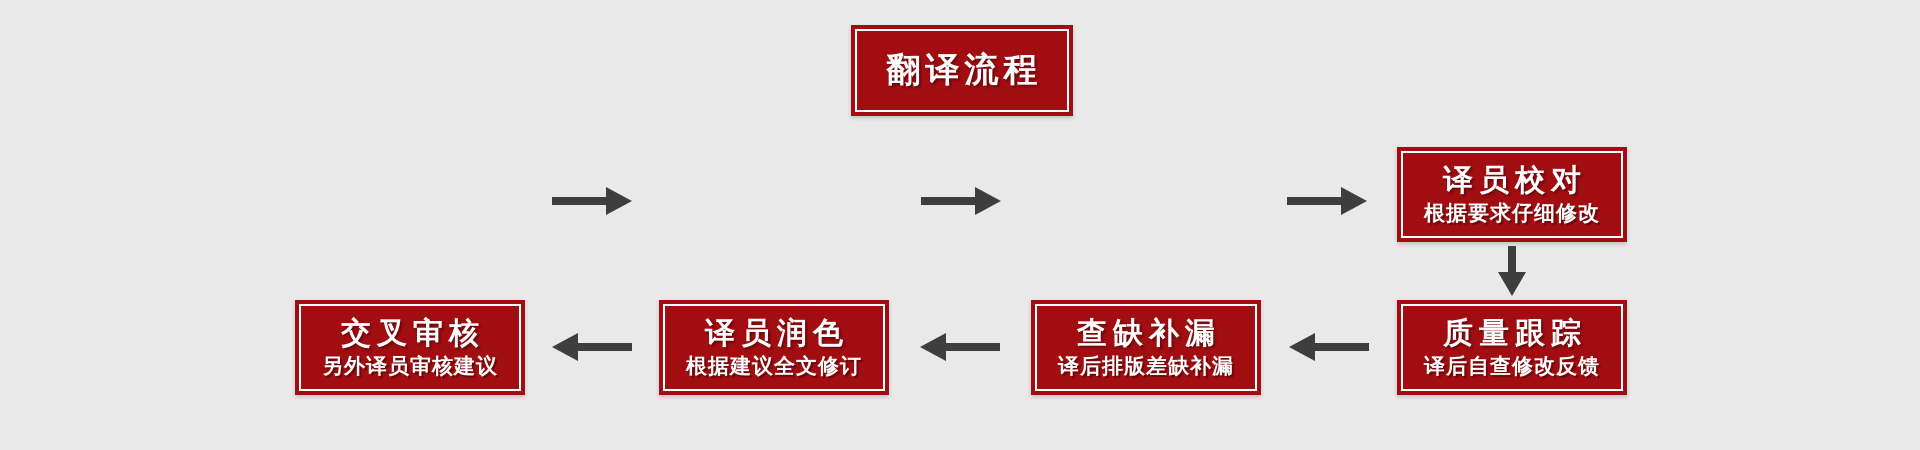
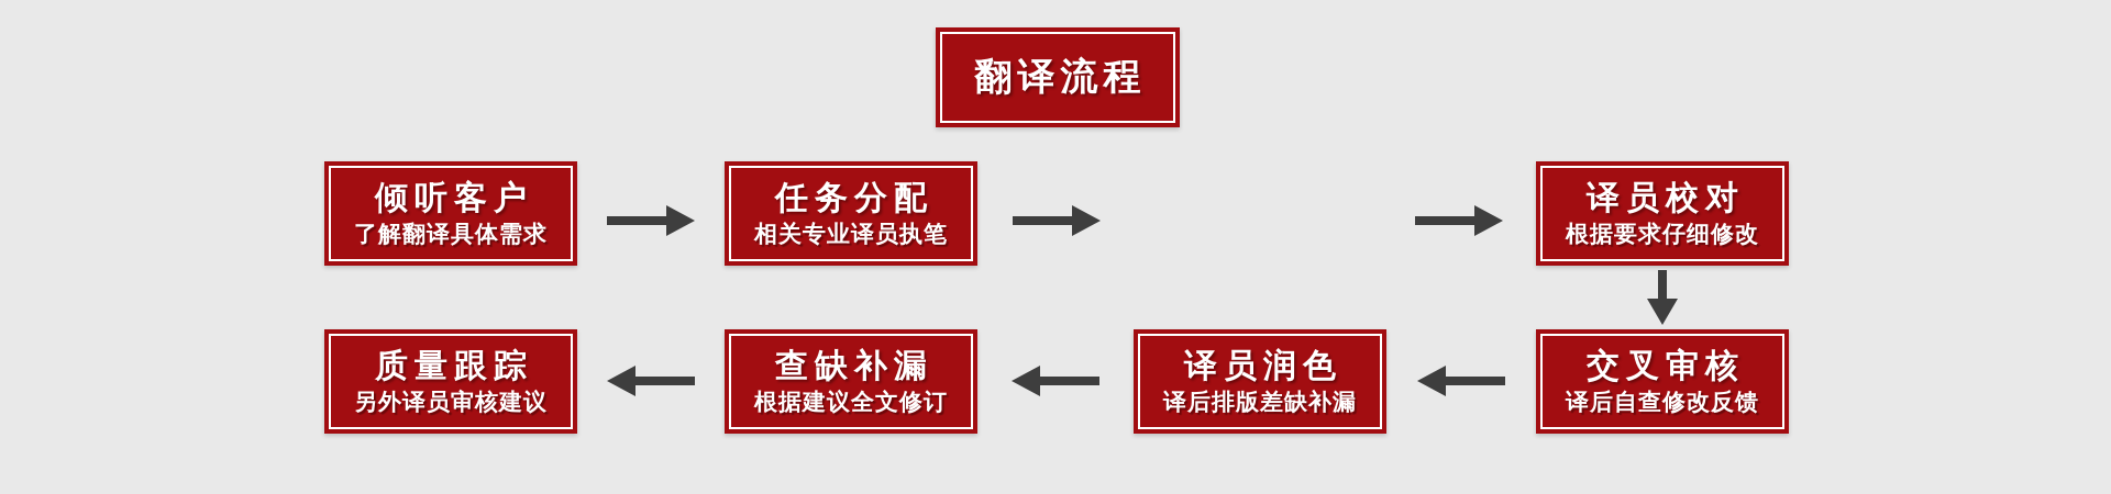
  翻译流程
+ 倾听客户
+ 了解翻译具体需求
+ 任务分配
+ 相关专业译员执笔
  译员校对
  根据要求仔细修改
- 质量跟踪
+ 交叉审核
  译后自查修改反馈
- 查缺补漏
+ 译员润色
  译后排版差缺补漏
- 译员润色
+ 查缺补漏
  根据建议全文修订
- 交叉审核
+ 质量跟踪
  另外译员审核建议
